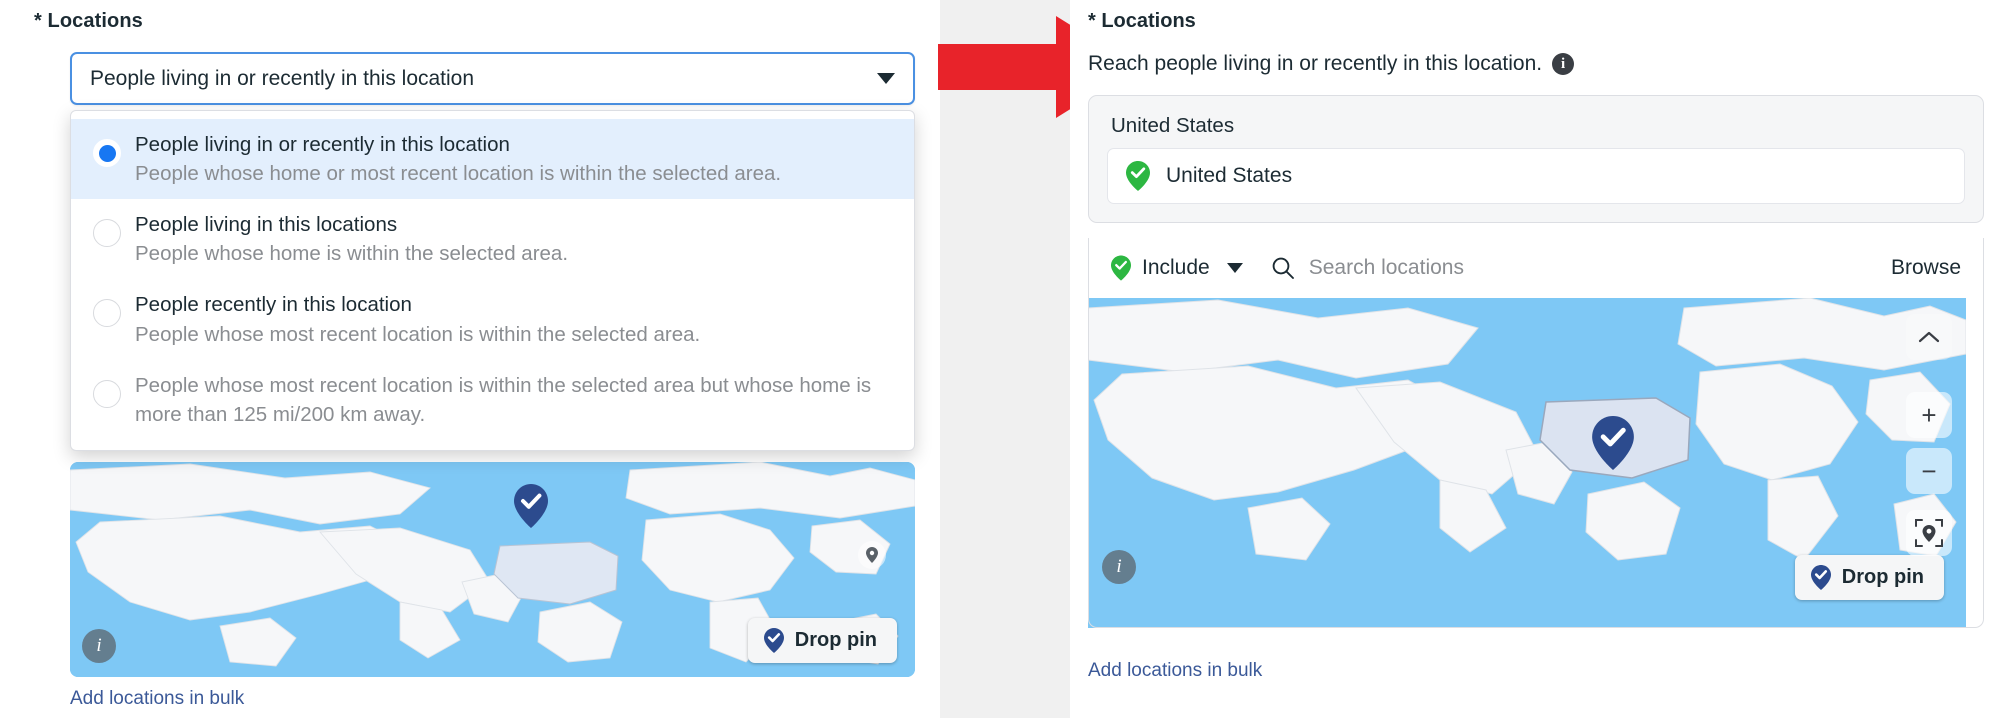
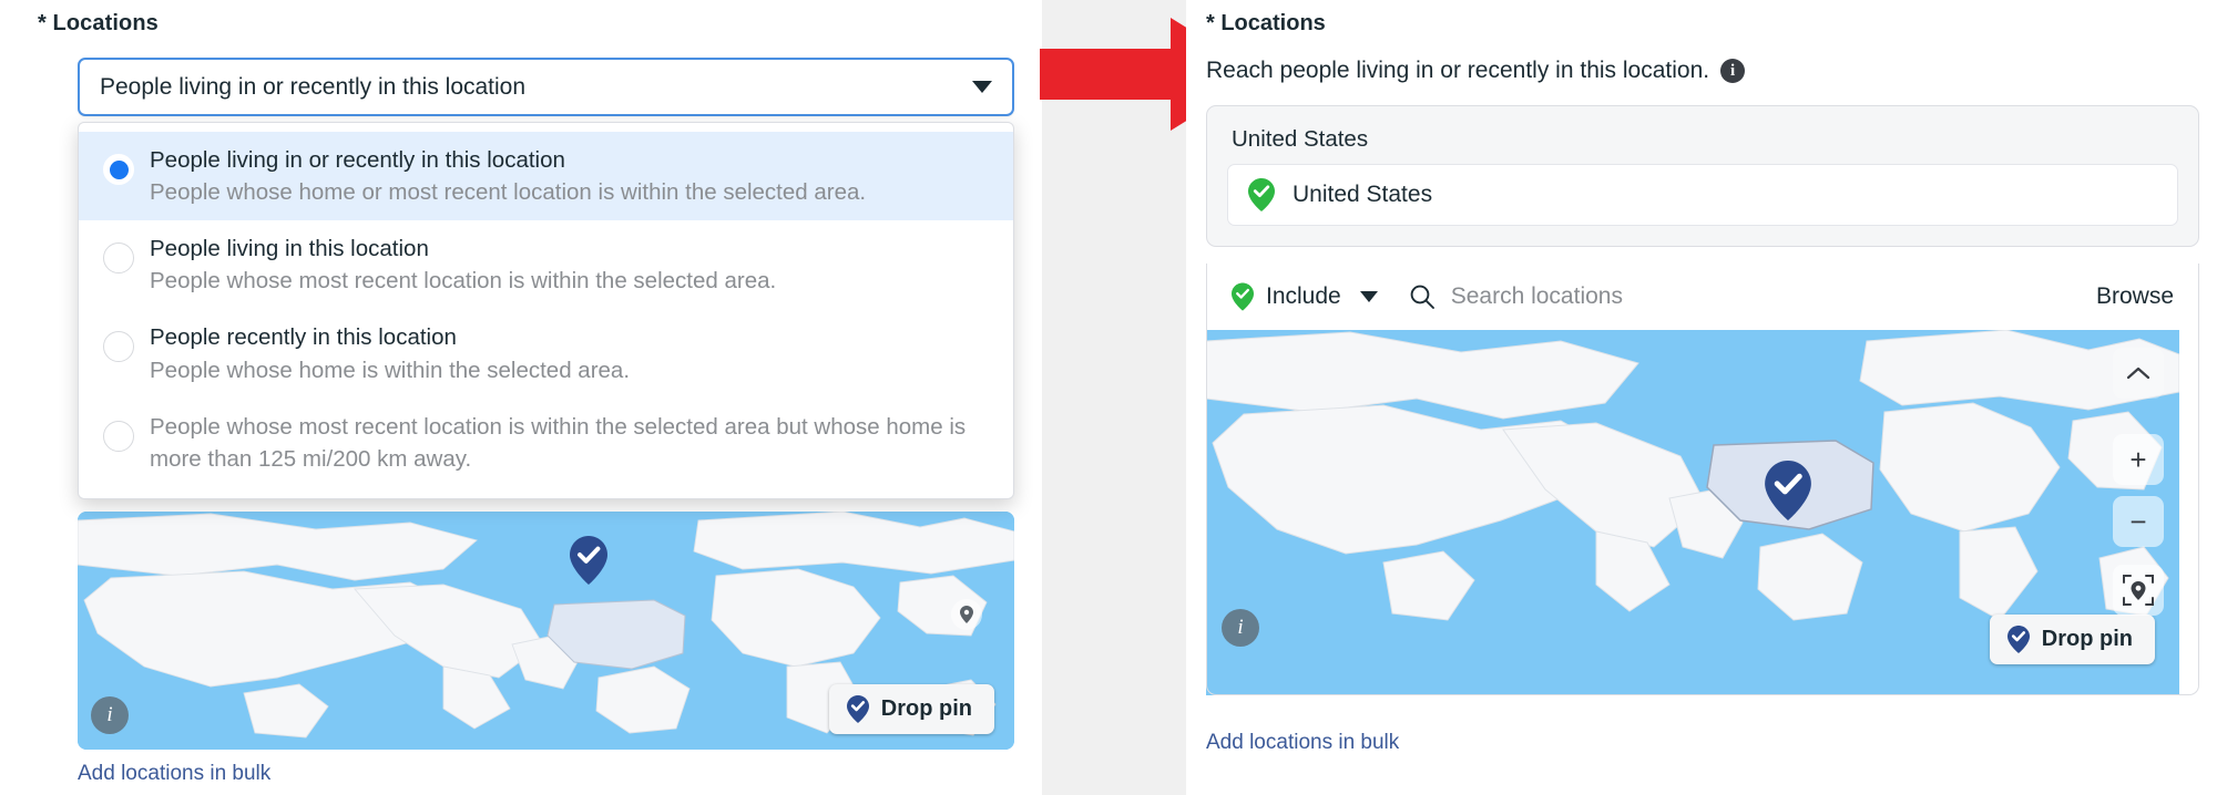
  * Locations
  People living in or recently in this location
  People living in or recently in this location
  People whose home or most recent location is within the selected area.
- People living in this locations
+ People living in this location
- People whose home is within the selected area.
+ People whose most recent location is within the selected area.
  People recently in this location
- People whose most recent location is within the selected area.
+ People whose home is within the selected area.
  People whose most recent location is within the selected area but whose home is more than 125 mi/200 km away.
  i
  Drop pin
  Add locations in bulk
  * Locations
  Reach people living in or recently in this location.
  i
  United States
  United States
  Include
  Search locations
  Browse
  i
  Drop pin
  +
  −
  Add locations in bulk
